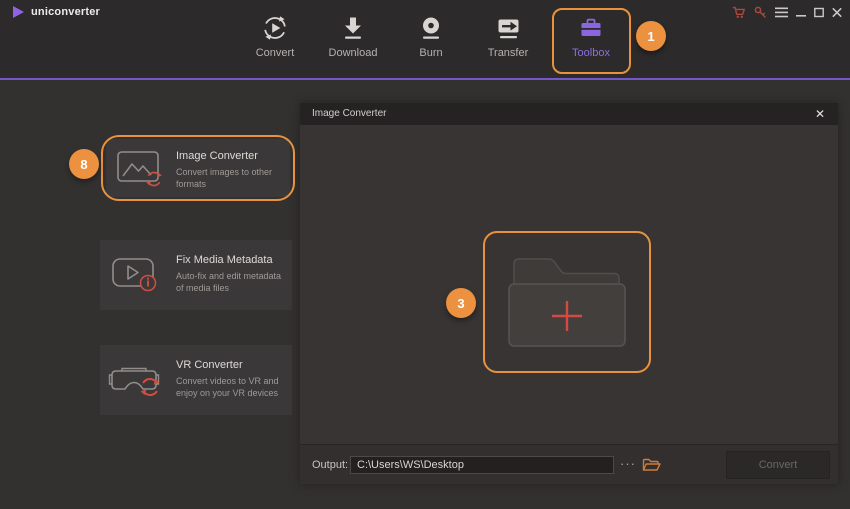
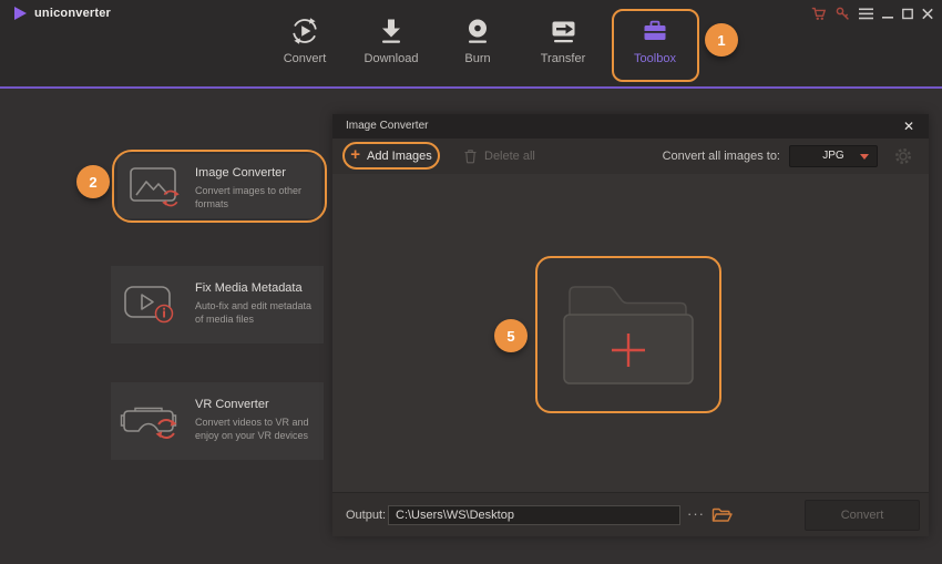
  uniconverter
  Convert
  Download
  Burn
  Transfer
  Toolbox
  1
- 8
+ 2
- 3
+ 5
  Image Converter
  Convert images to other formats
  Fix Media Metadata
  Auto-fix and edit metadata of media files
  VR Converter
  Convert videos to VR and enjoy on your VR devices
  Image Converter
  ✕
+ +
+ Add Images
+ Delete all
+ Convert all images to:
+ JPG
  Output:
  C:\Users\WS\Desktop
  ···
  Convert
